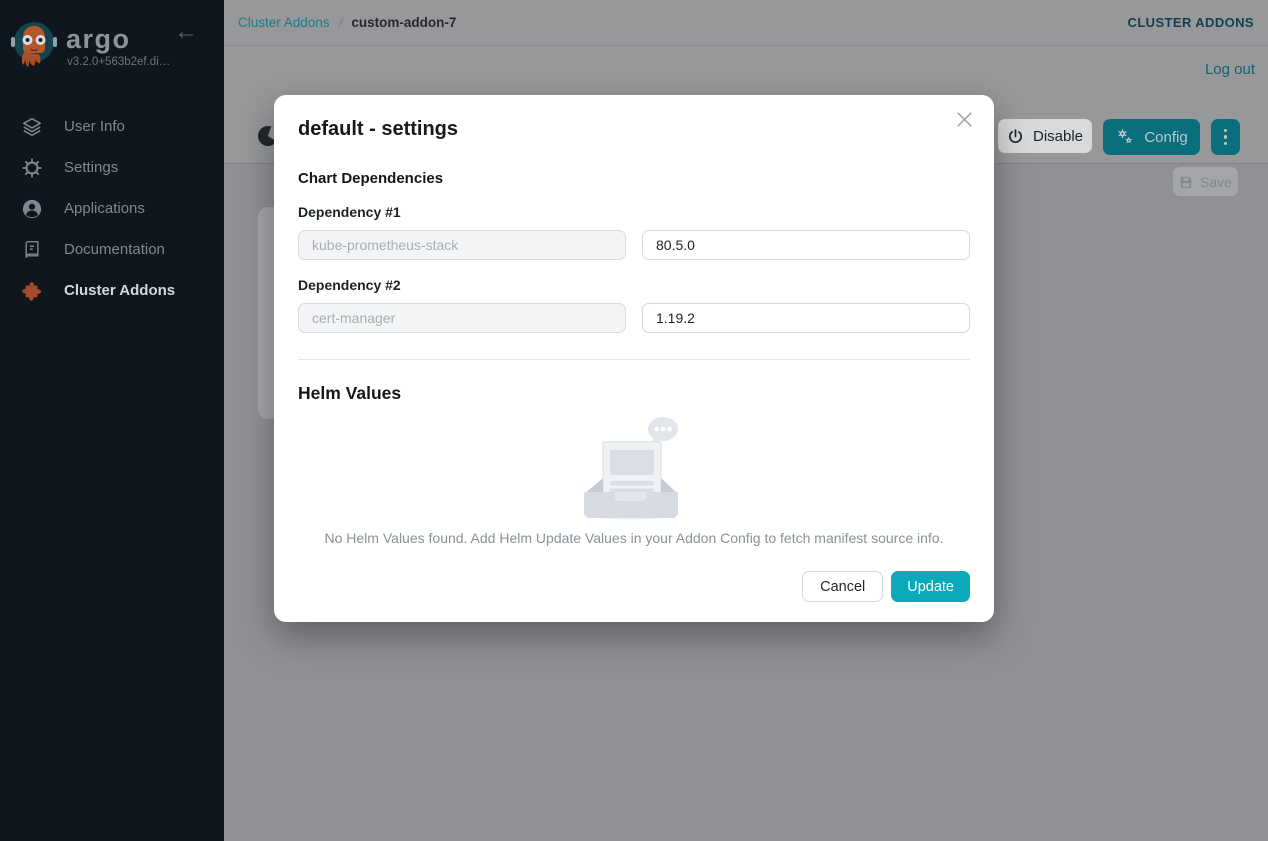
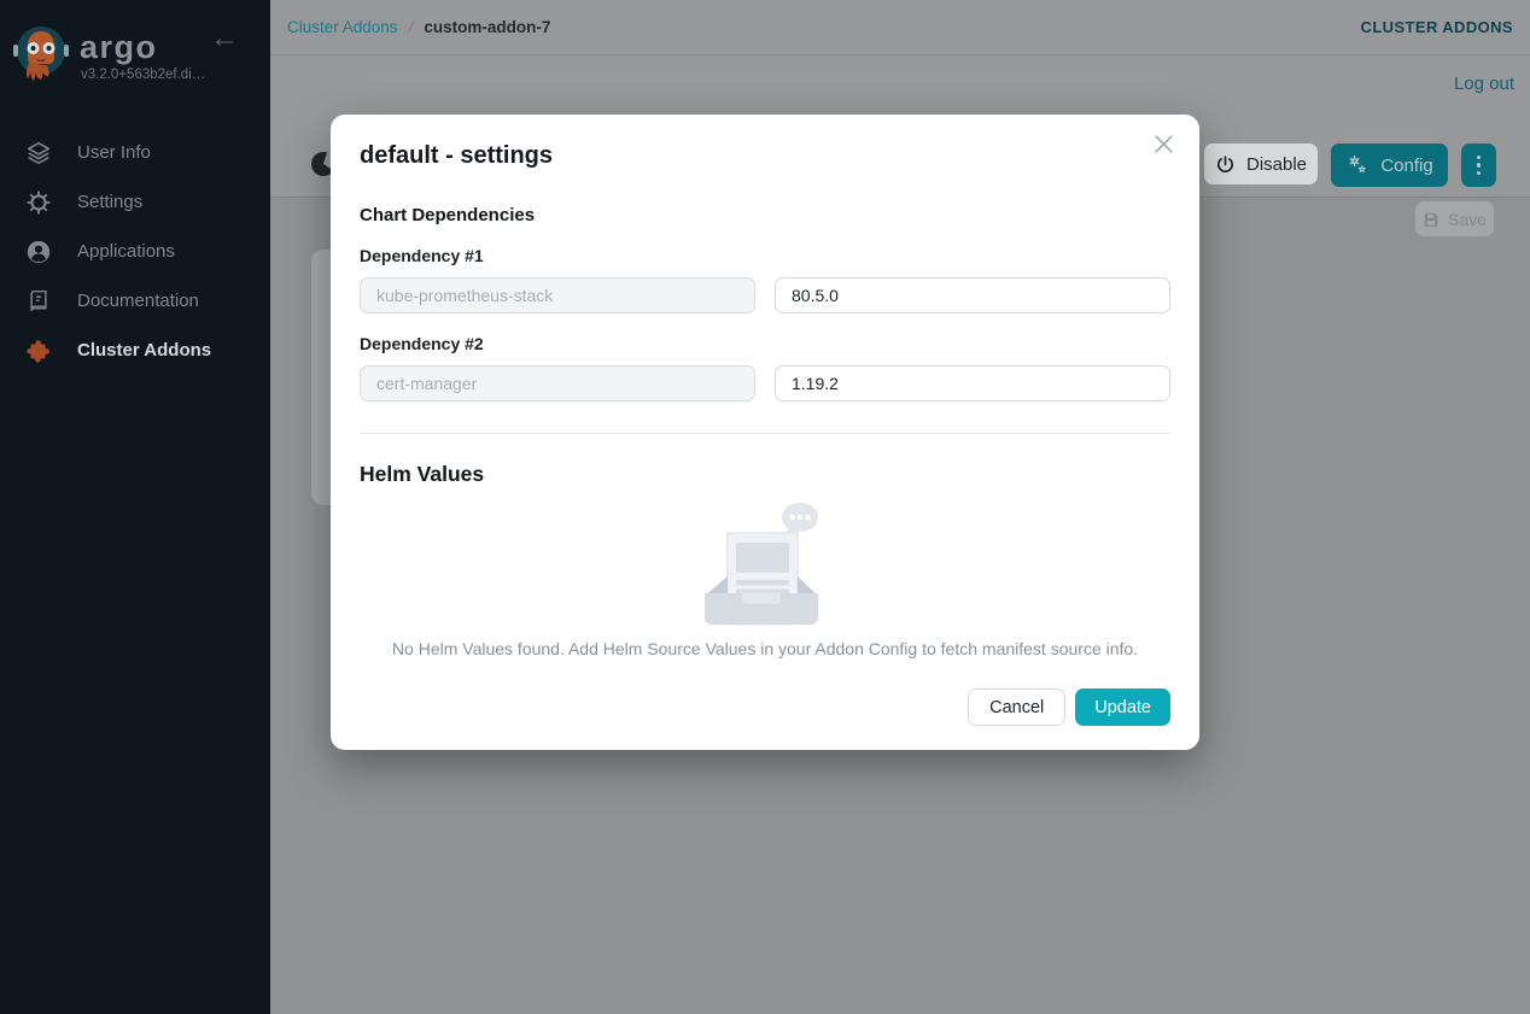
  argo
  v3.2.0+563b2ef.di…
  ←
  User Info
  Settings
  Applications
  Documentation
  Cluster Addons
  Cluster Addons
  custom-addon-7
  CLUSTER ADDONS
  Log out
  Disable
  Config
  Save
  default - settings
  Chart Dependencies
  Dependency #1
  kube-prometheus-stack
  80.5.0
  Dependency #2
  cert-manager
  1.19.2
  Helm Values
- No Helm Values found. Add Helm Update Values in your Addon Config to fetch manifest source info.
+ No Helm Values found. Add Helm Source Values in your Addon Config to fetch manifest source info.
  Cancel
  Update
